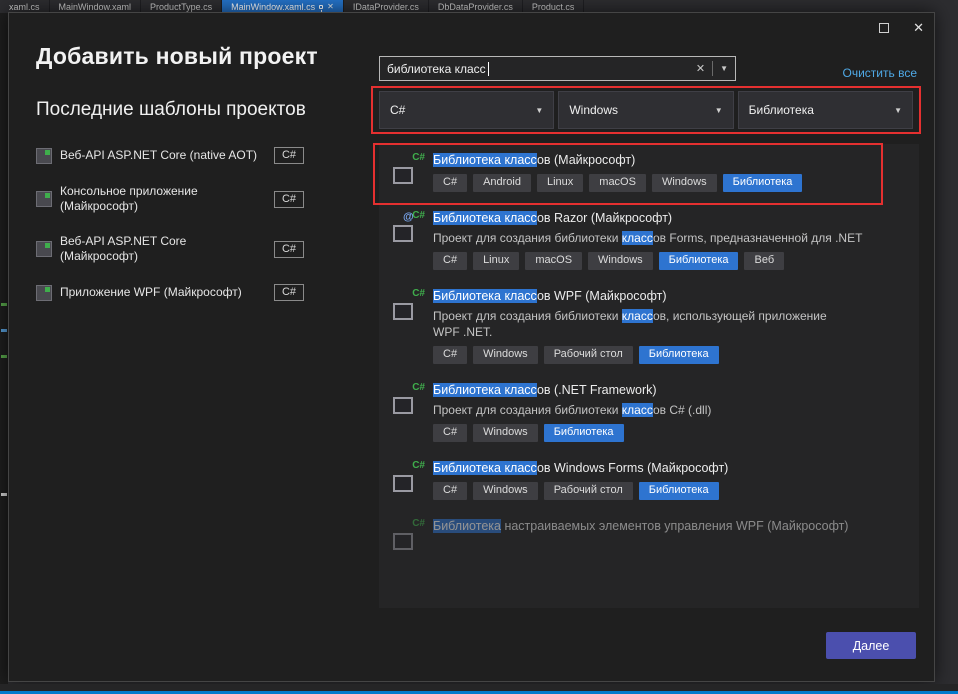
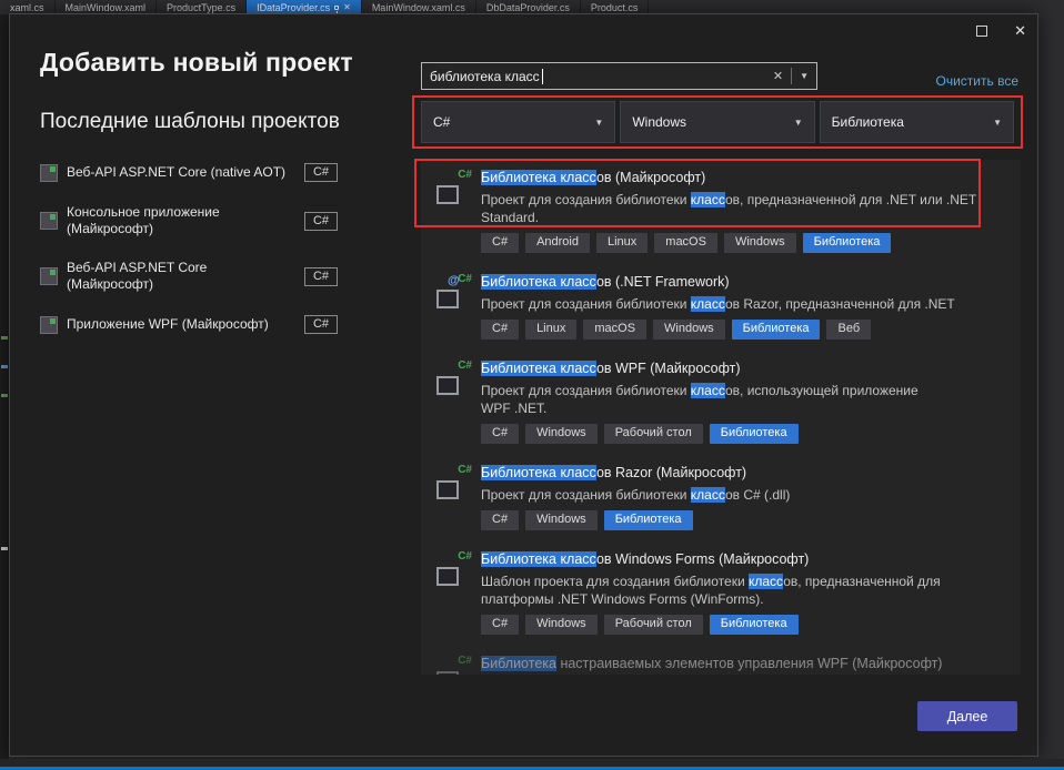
  xaml.cs
  MainWindow.xaml
  ProductType.cs
- MainWindow.xaml.cs
+ IDataProvider.cs
  ✕
- IDataProvider.cs
+ MainWindow.xaml.cs
  DbDataProvider.cs
  Product.cs
  ✕
  Добавить новый проект
  библиотека класс
  ✕
  ▼
  Очистить все
  Последние шаблоны проектов
  Веб-API ASP.NET Core (native AOT)
  C#
  Консольное приложение
  (Майкрософт)
  C#
  Веб-API ASP.NET Core
  (Майкрософт)
  C#
  Приложение WPF (Майкрософт)
  C#
  C#
  ▼
  Windows
  ▼
  Библиотека
  ▼
  C#
  Библиотека классов (Майкрософт)
+ Проект для создания библиотеки классов, предназначенной для .NET или .NET
+ Standard.
  C#
  Android
  Linux
  macOS
  Windows
  Библиотека
  C#
  @
- Библиотека классов Razor (Майкрософт)
+ Библиотека классов (.NET Framework)
- Проект для создания библиотеки классов Forms, предназначенной для .NET
+ Проект для создания библиотеки классов Razor, предназначенной для .NET
  C#
  Linux
  macOS
  Windows
  Библиотека
  Веб
  C#
  Библиотека классов WPF (Майкрософт)
  Проект для создания библиотеки классов, использующей приложение
  WPF .NET.
  C#
  Windows
  Рабочий стол
  Библиотека
  C#
- Библиотека классов (.NET Framework)
+ Библиотека классов Razor (Майкрософт)
  Проект для создания библиотеки классов C# (.dll)
  C#
  Windows
  Библиотека
  C#
  Библиотека классов Windows Forms (Майкрософт)
+ Шаблон проекта для создания библиотеки классов, предназначенной для
+ платформы .NET Windows Forms (WinForms).
  C#
  Windows
  Рабочий стол
  Библиотека
  C#
  Библиотека настраиваемых элементов управления WPF (Майкрософт)
  Далее
